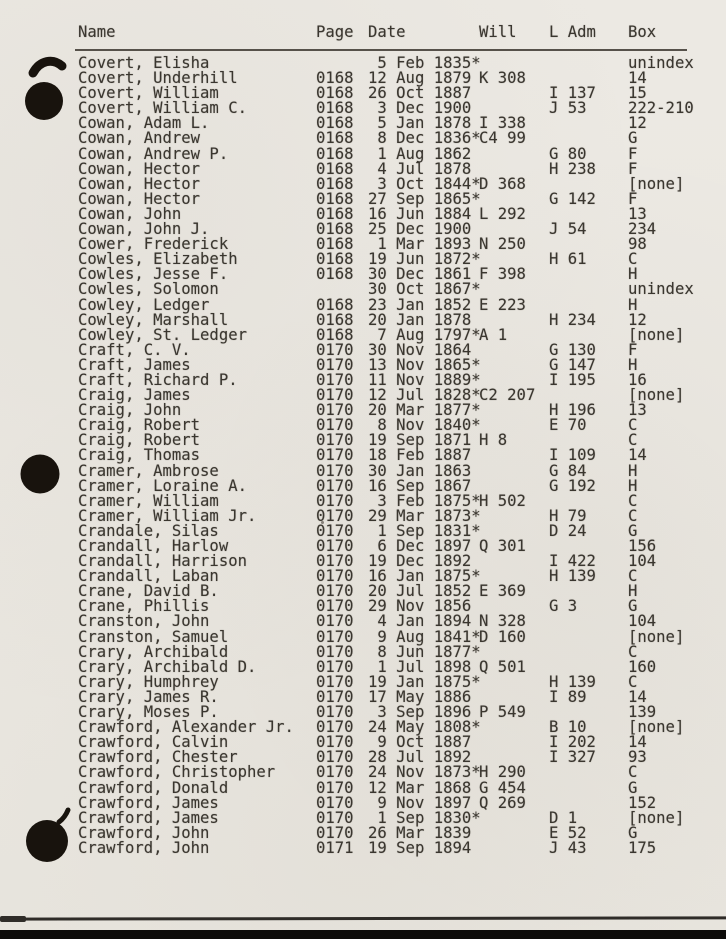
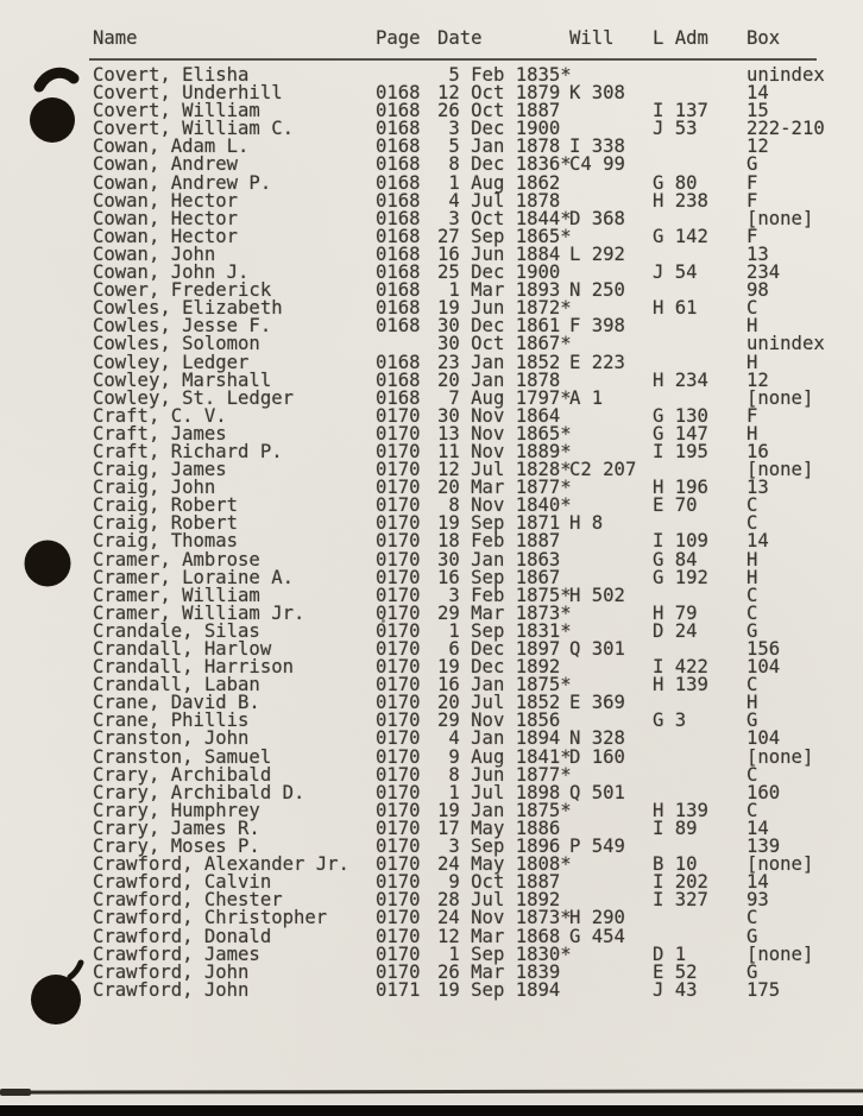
  Name Page Date Will L Adm Box
  Covert, Elisha 5 Feb 1835* unindex
- Covert, Underhill 0168 12 Aug 1879 K 308 14
+ Covert, Underhill 0168 12 Oct 1879 K 308 14
  Covert, William 0168 26 Oct 1887 I 137 15
  Covert, William C. 0168 3 Dec 1900 J 53 222-210
  Cowan, Adam L. 0168 5 Jan 1878 I 338 12
  Cowan, Andrew 0168 8 Dec 1836*C4 99 G
  Cowan, Andrew P. 0168 1 Aug 1862 G 80 F
  Cowan, Hector 0168 4 Jul 1878 H 238 F
  Cowan, Hector 0168 3 Oct 1844*D 368 [none]
  Cowan, Hector 0168 27 Sep 1865* G 142 F
  Cowan, John 0168 16 Jun 1884 L 292 13
  Cowan, John J. 0168 25 Dec 1900 J 54 234
  Cower, Frederick 0168 1 Mar 1893 N 250 98
  Cowles, Elizabeth 0168 19 Jun 1872* H 61 C
  Cowles, Jesse F. 0168 30 Dec 1861 F 398 H
  Cowles, Solomon 30 Oct 1867* unindex
  Cowley, Ledger 0168 23 Jan 1852 E 223 H
  Cowley, Marshall 0168 20 Jan 1878 H 234 12
  Cowley, St. Ledger 0168 7 Aug 1797*A 1 [none]
  Craft, C. V. 0170 30 Nov 1864 G 130 F
  Craft, James 0170 13 Nov 1865* G 147 H
  Craft, Richard P. 0170 11 Nov 1889* I 195 16
  Craig, James 0170 12 Jul 1828*C2 207 [none]
  Craig, John 0170 20 Mar 1877* H 196 13
  Craig, Robert 0170 8 Nov 1840* E 70 C
  Craig, Robert 0170 19 Sep 1871 H 8 C
  Craig, Thomas 0170 18 Feb 1887 I 109 14
  Cramer, Ambrose 0170 30 Jan 1863 G 84 H
  Cramer, Loraine A. 0170 16 Sep 1867 G 192 H
  Cramer, William 0170 3 Feb 1875*H 502 C
  Cramer, William Jr. 0170 29 Mar 1873* H 79 C
  Crandale, Silas 0170 1 Sep 1831* D 24 G
  Crandall, Harlow 0170 6 Dec 1897 Q 301 156
  Crandall, Harrison 0170 19 Dec 1892 I 422 104
  Crandall, Laban 0170 16 Jan 1875* H 139 C
  Crane, David B. 0170 20 Jul 1852 E 369 H
  Crane, Phillis 0170 29 Nov 1856 G 3 G
  Cranston, John 0170 4 Jan 1894 N 328 104
  Cranston, Samuel 0170 9 Aug 1841*D 160 [none]
  Crary, Archibald 0170 8 Jun 1877* C
  Crary, Archibald D. 0170 1 Jul 1898 Q 501 160
  Crary, Humphrey 0170 19 Jan 1875* H 139 C
  Crary, James R. 0170 17 May 1886 I 89 14
  Crary, Moses P. 0170 3 Sep 1896 P 549 139
  Crawford, Alexander Jr. 0170 24 May 1808* B 10 [none]
  Crawford, Calvin 0170 9 Oct 1887 I 202 14
  Crawford, Chester 0170 28 Jul 1892 I 327 93
  Crawford, Christopher 0170 24 Nov 1873*H 290 C
  Crawford, Donald 0170 12 Mar 1868 G 454 G
- Crawford, James 0170 9 Nov 1897 Q 269 152
  Crawford, James 0170 1 Sep 1830* D 1 [none]
  Crawford, John 0170 26 Mar 1839 E 52 G
  Crawford, John 0171 19 Sep 1894 J 43 175
